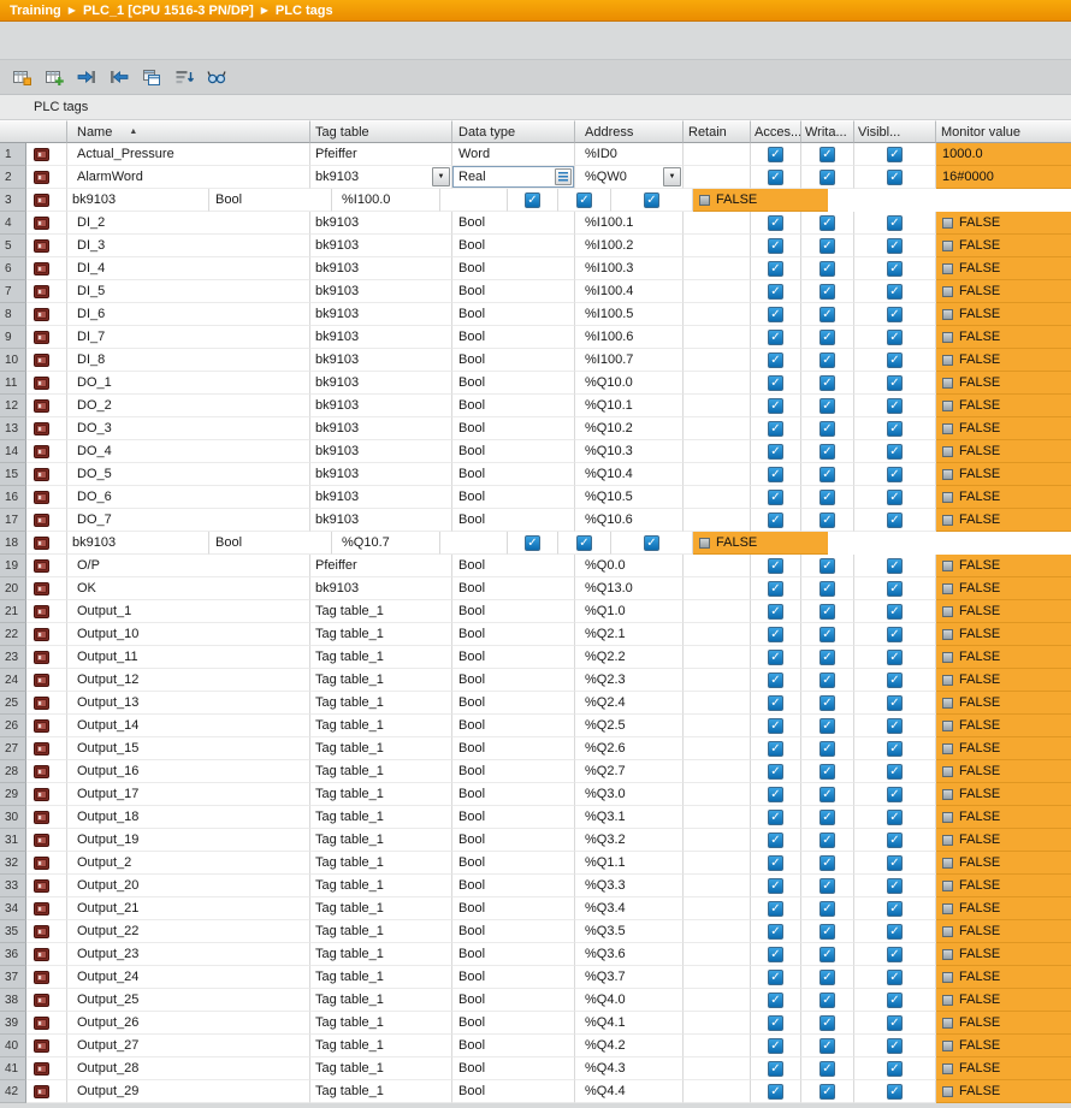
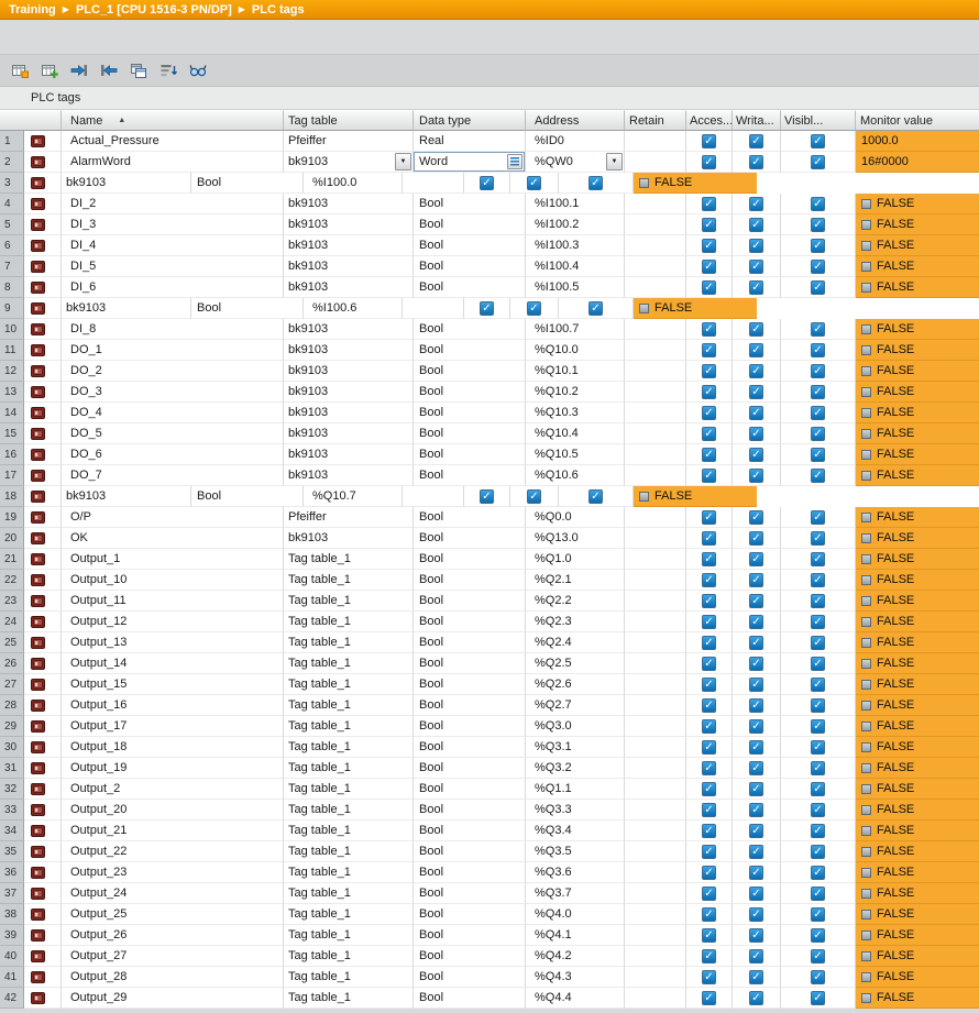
  Training
  ▶
  PLC_1 [CPU 1516-3 PN/DP]
  ▶
  PLC tags
  PLC tags
  Name
  Tag table
  Data type
  Address
  Retain
  Acces...
  Writa...
  Visibl...
  Monitor value
  1
  Actual_Pressure
  Pfeiffer
- Word
+ Real
  %ID0
  ✓
  ✓
  ✓
  1000.0
  2
  AlarmWord
  bk9103
- Real
+ Word
  %QW0
  ✓
  ✓
  ✓
  16#0000
  3
  bk9103
  Bool
  %I100.0
  ✓
  ✓
  ✓
  FALSE
  4
  DI_2
  bk9103
  Bool
  %I100.1
  ✓
  ✓
  ✓
  FALSE
  5
  DI_3
  bk9103
  Bool
  %I100.2
  ✓
  ✓
  ✓
  FALSE
  6
  DI_4
  bk9103
  Bool
  %I100.3
  ✓
  ✓
  ✓
  FALSE
  7
  DI_5
  bk9103
  Bool
  %I100.4
  ✓
  ✓
  ✓
  FALSE
  8
  DI_6
  bk9103
  Bool
  %I100.5
  ✓
  ✓
  ✓
  FALSE
  9
- DI_7
  bk9103
  Bool
  %I100.6
  ✓
  ✓
  ✓
  FALSE
  10
  DI_8
  bk9103
  Bool
  %I100.7
  ✓
  ✓
  ✓
  FALSE
  11
  DO_1
  bk9103
  Bool
  %Q10.0
  ✓
  ✓
  ✓
  FALSE
  12
  DO_2
  bk9103
  Bool
  %Q10.1
  ✓
  ✓
  ✓
  FALSE
  13
  DO_3
  bk9103
  Bool
  %Q10.2
  ✓
  ✓
  ✓
  FALSE
  14
  DO_4
  bk9103
  Bool
  %Q10.3
  ✓
  ✓
  ✓
  FALSE
  15
  DO_5
  bk9103
  Bool
  %Q10.4
  ✓
  ✓
  ✓
  FALSE
  16
  DO_6
  bk9103
  Bool
  %Q10.5
  ✓
  ✓
  ✓
  FALSE
  17
  DO_7
  bk9103
  Bool
  %Q10.6
  ✓
  ✓
  ✓
  FALSE
  18
  bk9103
  Bool
  %Q10.7
  ✓
  ✓
  ✓
  FALSE
  19
  O/P
  Pfeiffer
  Bool
  %Q0.0
  ✓
  ✓
  ✓
  FALSE
  20
  OK
  bk9103
  Bool
  %Q13.0
  ✓
  ✓
  ✓
  FALSE
  21
  Output_1
  Tag table_1
  Bool
  %Q1.0
  ✓
  ✓
  ✓
  FALSE
  22
  Output_10
  Tag table_1
  Bool
  %Q2.1
  ✓
  ✓
  ✓
  FALSE
  23
  Output_11
  Tag table_1
  Bool
  %Q2.2
  ✓
  ✓
  ✓
  FALSE
  24
  Output_12
  Tag table_1
  Bool
  %Q2.3
  ✓
  ✓
  ✓
  FALSE
  25
  Output_13
  Tag table_1
  Bool
  %Q2.4
  ✓
  ✓
  ✓
  FALSE
  26
  Output_14
  Tag table_1
  Bool
  %Q2.5
  ✓
  ✓
  ✓
  FALSE
  27
  Output_15
  Tag table_1
  Bool
  %Q2.6
  ✓
  ✓
  ✓
  FALSE
  28
  Output_16
  Tag table_1
  Bool
  %Q2.7
  ✓
  ✓
  ✓
  FALSE
  29
  Output_17
  Tag table_1
  Bool
  %Q3.0
  ✓
  ✓
  ✓
  FALSE
  30
  Output_18
  Tag table_1
  Bool
  %Q3.1
  ✓
  ✓
  ✓
  FALSE
  31
  Output_19
  Tag table_1
  Bool
  %Q3.2
  ✓
  ✓
  ✓
  FALSE
  32
  Output_2
  Tag table_1
  Bool
  %Q1.1
  ✓
  ✓
  ✓
  FALSE
  33
  Output_20
  Tag table_1
  Bool
  %Q3.3
  ✓
  ✓
  ✓
  FALSE
  34
  Output_21
  Tag table_1
  Bool
  %Q3.4
  ✓
  ✓
  ✓
  FALSE
  35
  Output_22
  Tag table_1
  Bool
  %Q3.5
  ✓
  ✓
  ✓
  FALSE
  36
  Output_23
  Tag table_1
  Bool
  %Q3.6
  ✓
  ✓
  ✓
  FALSE
  37
  Output_24
  Tag table_1
  Bool
  %Q3.7
  ✓
  ✓
  ✓
  FALSE
  38
  Output_25
  Tag table_1
  Bool
  %Q4.0
  ✓
  ✓
  ✓
  FALSE
  39
  Output_26
  Tag table_1
  Bool
  %Q4.1
  ✓
  ✓
  ✓
  FALSE
  40
  Output_27
  Tag table_1
  Bool
  %Q4.2
  ✓
  ✓
  ✓
  FALSE
  41
  Output_28
  Tag table_1
  Bool
  %Q4.3
  ✓
  ✓
  ✓
  FALSE
  42
  Output_29
  Tag table_1
  Bool
  %Q4.4
  ✓
  ✓
  ✓
  FALSE
